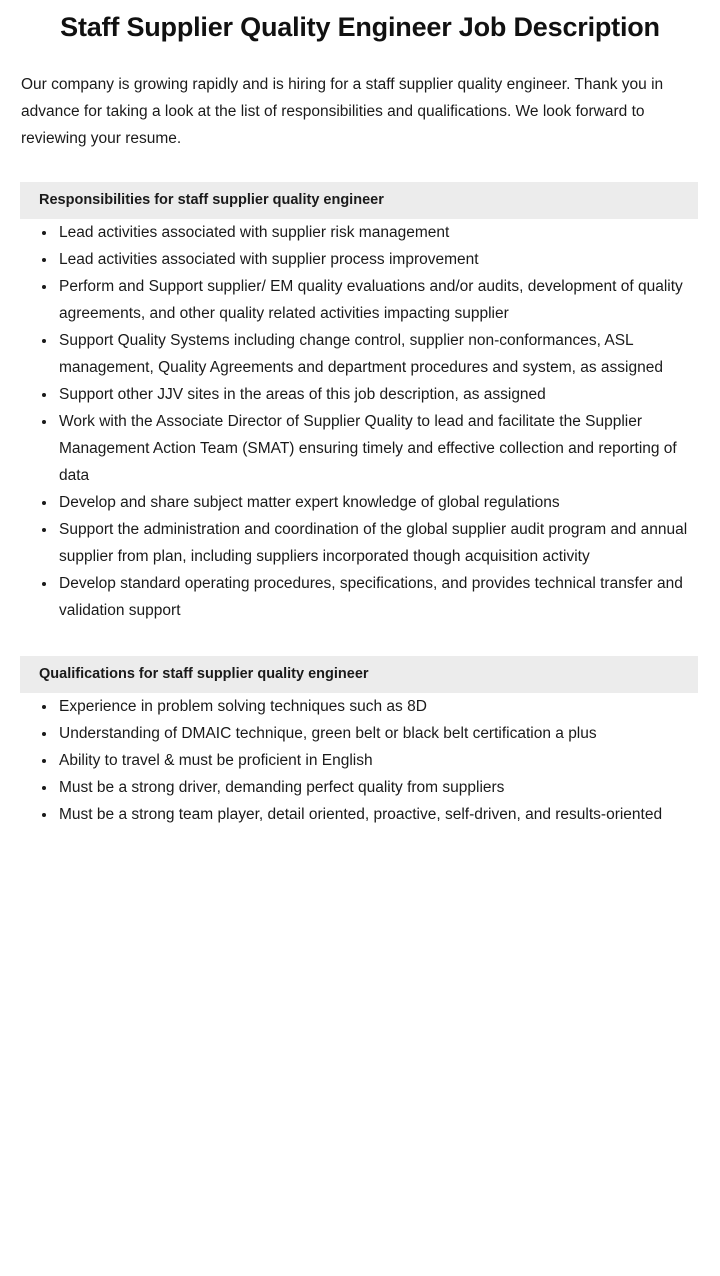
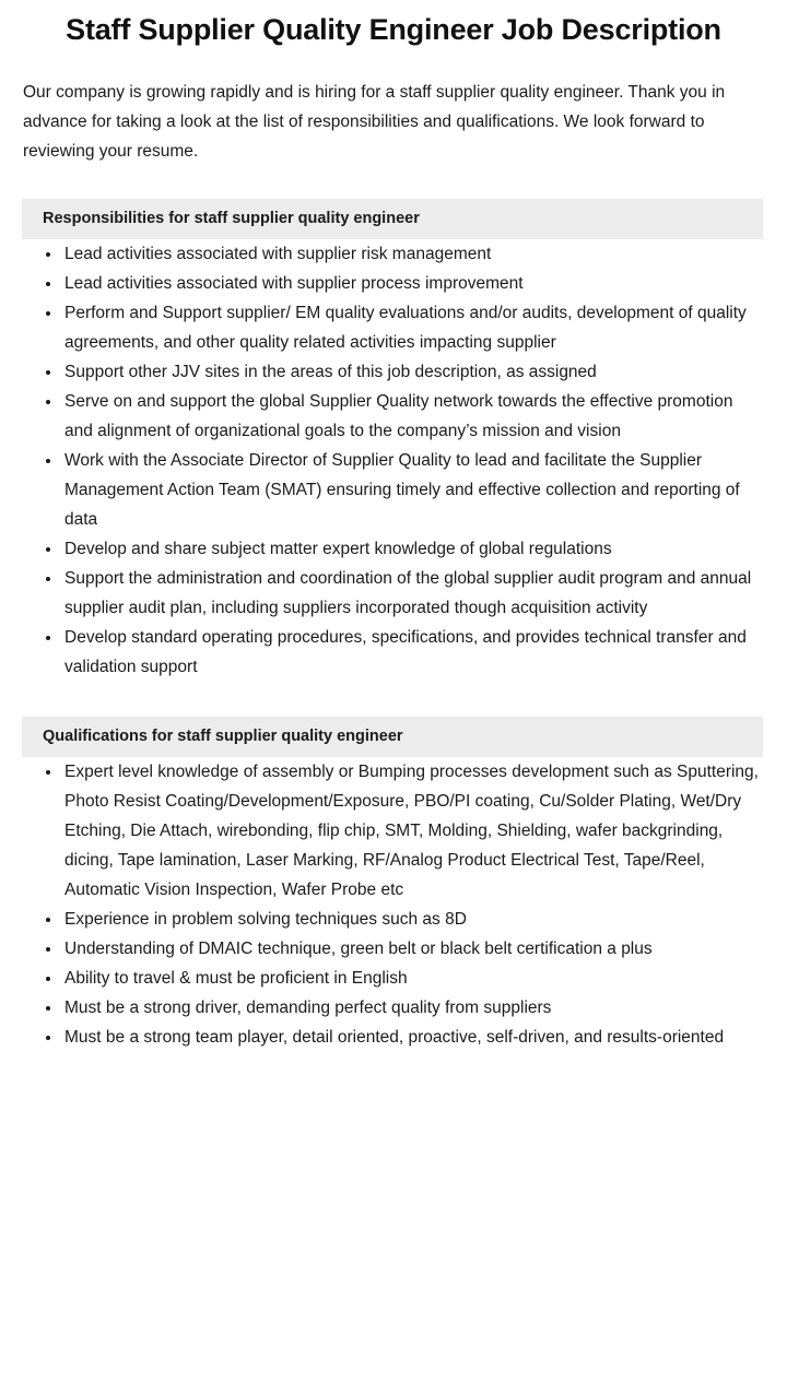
  Staff Supplier Quality Engineer Job Description
  Our company is growing rapidly and is hiring for a staff supplier quality engineer. Thank you in advance for taking a look at the list of responsibilities and qualifications. We look forward to reviewing your resume.
  Responsibilities for staff supplier quality engineer
  Lead activities associated with supplier risk management
  Lead activities associated with supplier process improvement
  Perform and Support supplier/ EM quality evaluations and/or audits, development of quality agreements, and other quality related activities impacting supplier
- Support Quality Systems including change control, supplier non-conformances, ASL management, Quality Agreements and department procedures and system, as assigned
  Support other JJV sites in the areas of this job description, as assigned
+ Serve on and support the global Supplier Quality network towards the effective promotion and alignment of organizational goals to the company’s mission and vision
  Work with the Associate Director of Supplier Quality to lead and facilitate the Supplier Management Action Team (SMAT) ensuring timely and effective collection and reporting of data
  Develop and share subject matter expert knowledge of global regulations
- Support the administration and coordination of the global supplier audit program and annual supplier from plan, including suppliers incorporated though acquisition activity
+ Support the administration and coordination of the global supplier audit program and annual supplier audit plan, including suppliers incorporated though acquisition activity
  Develop standard operating procedures, specifications, and provides technical transfer and validation support
  Qualifications for staff supplier quality engineer
+ Expert level knowledge of assembly or Bumping processes development such as Sputtering, Photo Resist Coating/Development/Exposure, PBO/PI coating, Cu/Solder Plating, Wet/Dry Etching, Die Attach, wirebonding, flip chip, SMT, Molding, Shielding, wafer backgrinding, dicing, Tape lamination, Laser Marking, RF/Analog Product Electrical Test, Tape/Reel, Automatic Vision Inspection, Wafer Probe etc
  Experience in problem solving techniques such as 8D
  Understanding of DMAIC technique, green belt or black belt certification a plus
  Ability to travel & must be proficient in English
  Must be a strong driver, demanding perfect quality from suppliers
  Must be a strong team player, detail oriented, proactive, self-driven, and results-oriented
